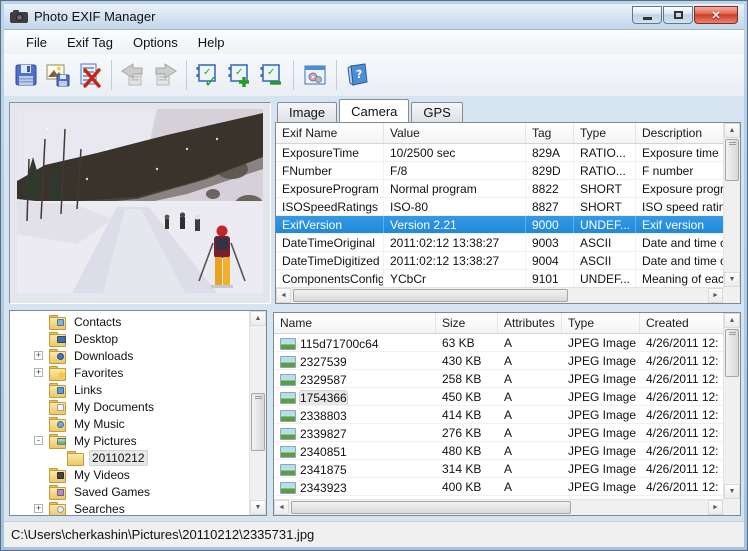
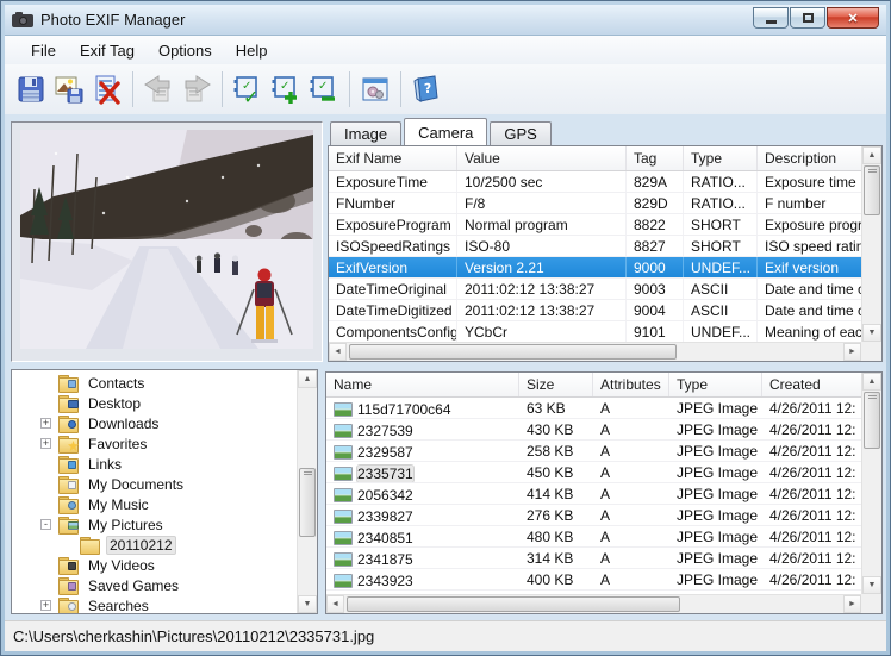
  Photo EXIF Manager
  ✕
  File
  Exif Tag
  Options
  Help
  ✓
  ✓
  ✓
  ✓
  Image
  Camera
  GPS
  Exif Name
  Value
  Tag
  Type
  Description
  ExposureTime
  10/2500 sec
  829A
  RATIO...
  Exposure time
  FNumber
  F/8
  829D
  RATIO...
  F number
  ExposureProgram
  Normal program
  8822
  SHORT
  Exposure prog
  ISOSpeedRatings
  ISO-80
  8827
  SHORT
  ISO speed rati
  ExifVersion
  Version 2.21
  9000
  UNDEF...
  Exif version
  DateTimeOriginal
  2011:02:12 13:38:27
  9003
  ASCII
  Date and time
  DateTimeDigitized
  2011:02:12 13:38:27
  9004
  ASCII
  Date and time
  ComponentsConfig
  YCbCr
  9101
  UNDEF...
  Meaning of eac
  Contacts
  Desktop
  +
  Downloads
  +
  Favorites
  Links
  My Documents
  My Music
  -
  My Pictures
  20110212
  My Videos
  Saved Games
  +
  Searches
  Name
  Size
  Attributes
  Type
  Created
  115d71700c64
  63 KB
  A
  JPEG Image
  4/26/2011 12:
  2327539
  430 KB
  A
  JPEG Image
  4/26/2011 12:
  2329587
  258 KB
  A
  JPEG Image
  4/26/2011 12:
- 1754366
+ 2335731
  450 KB
  A
  JPEG Image
  4/26/2011 12:
- 2338803
+ 2056342
  414 KB
  A
  JPEG Image
  4/26/2011 12:
  2339827
  276 KB
  A
  JPEG Image
  4/26/2011 12:
  2340851
  480 KB
  A
  JPEG Image
  4/26/2011 12:
  2341875
  314 KB
  A
  JPEG Image
  4/26/2011 12:
  2343923
  400 KB
  A
  JPEG Image
  4/26/2011 12:
  C:\Users\cherkashin\Pictures\20110212\2335731.jpg
